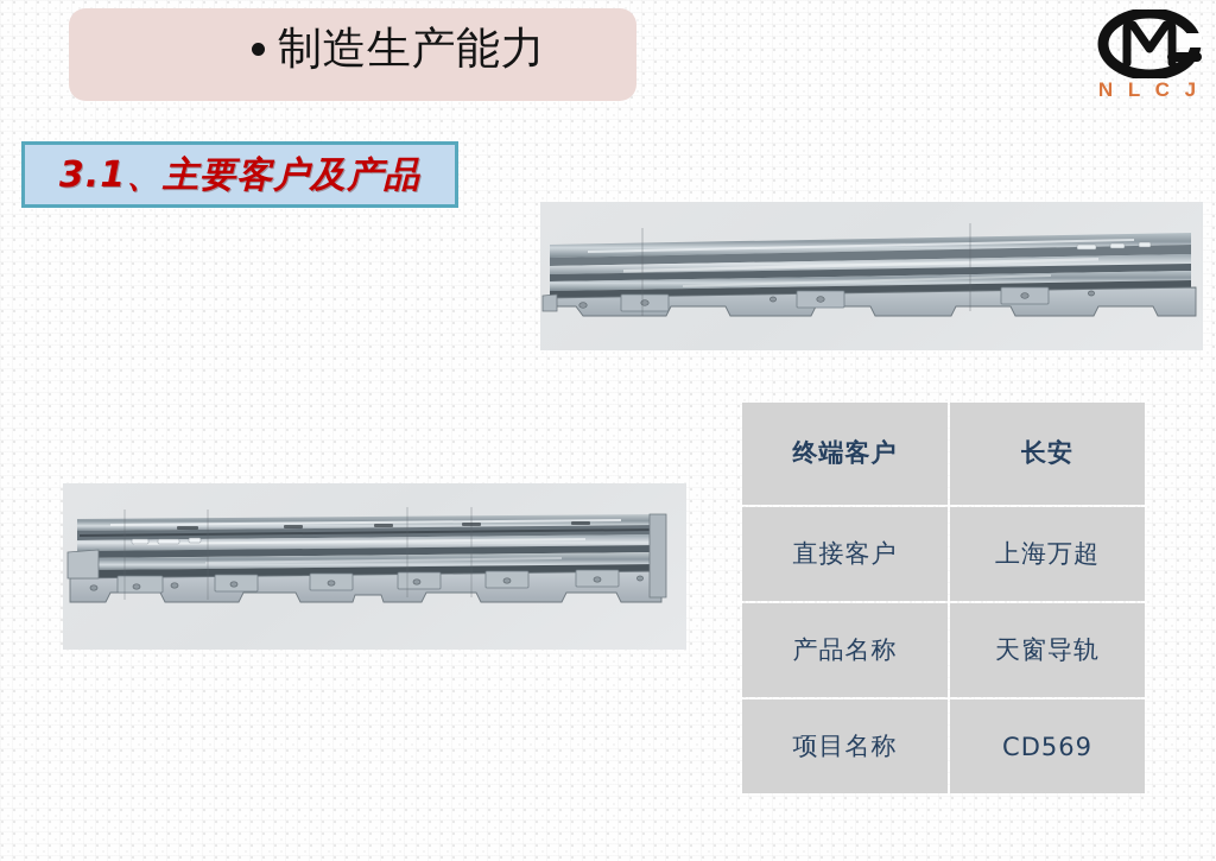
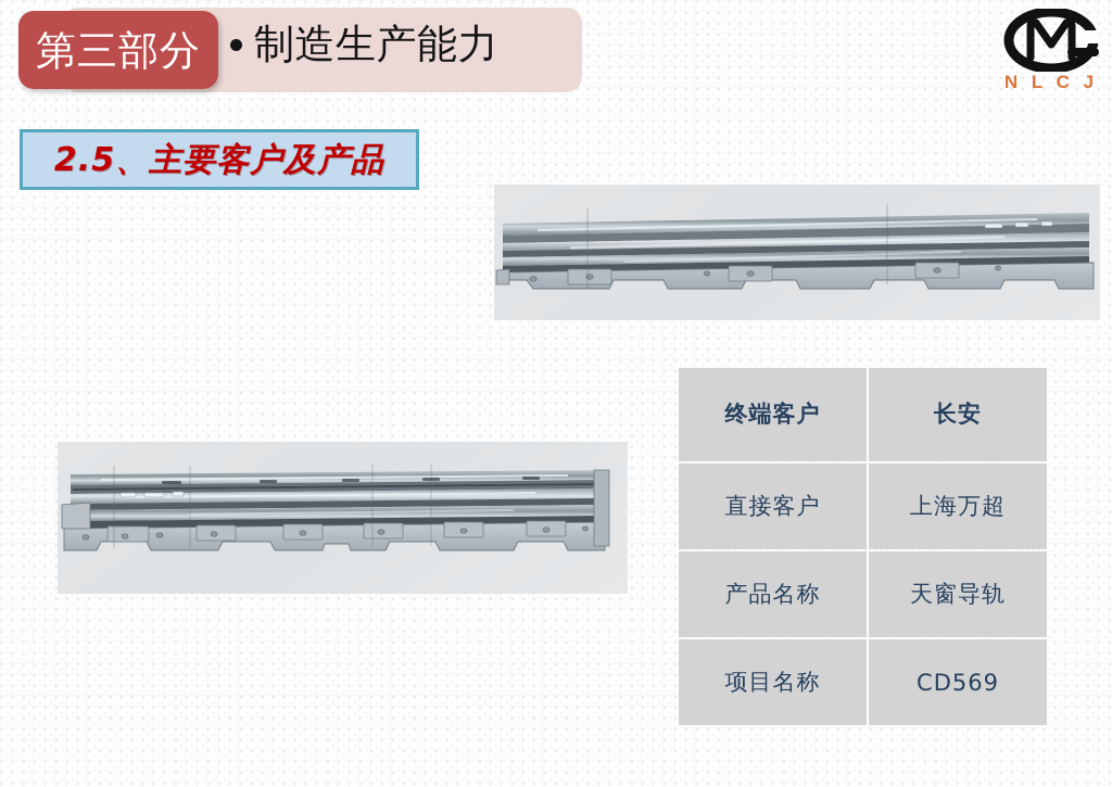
+ 第三部分
  制造生产能力
  N L C J
- 3.1、主要客户及产品
+ 2.5、主要客户及产品
  终端客户	长安
  直接客户	上海万超
  产品名称	天窗导轨
  项目名称	CD569
